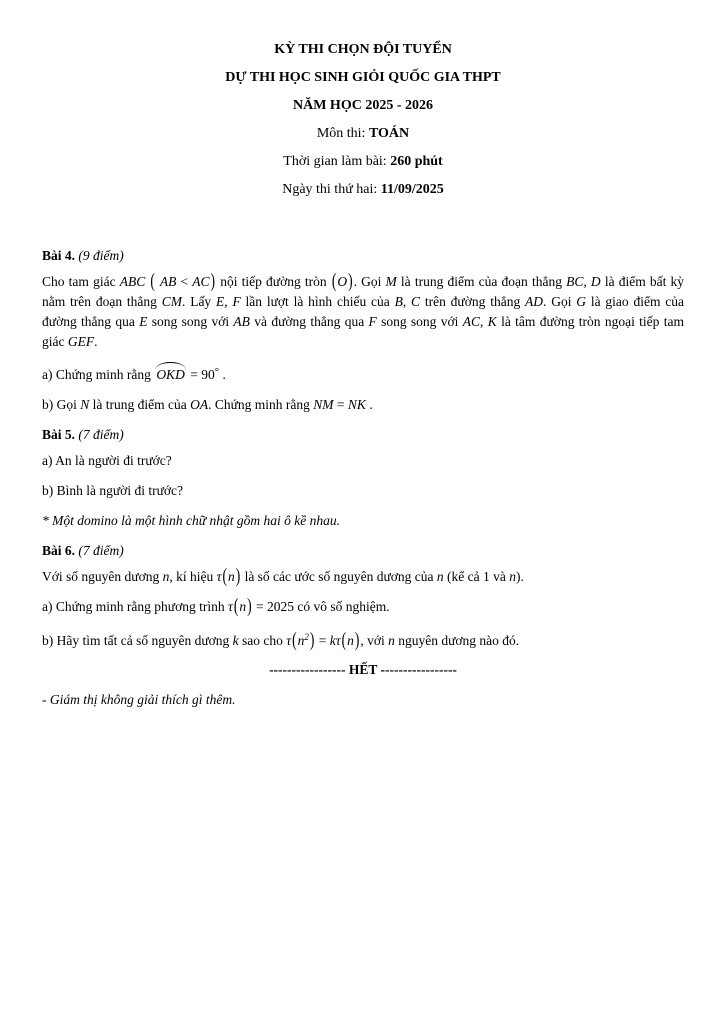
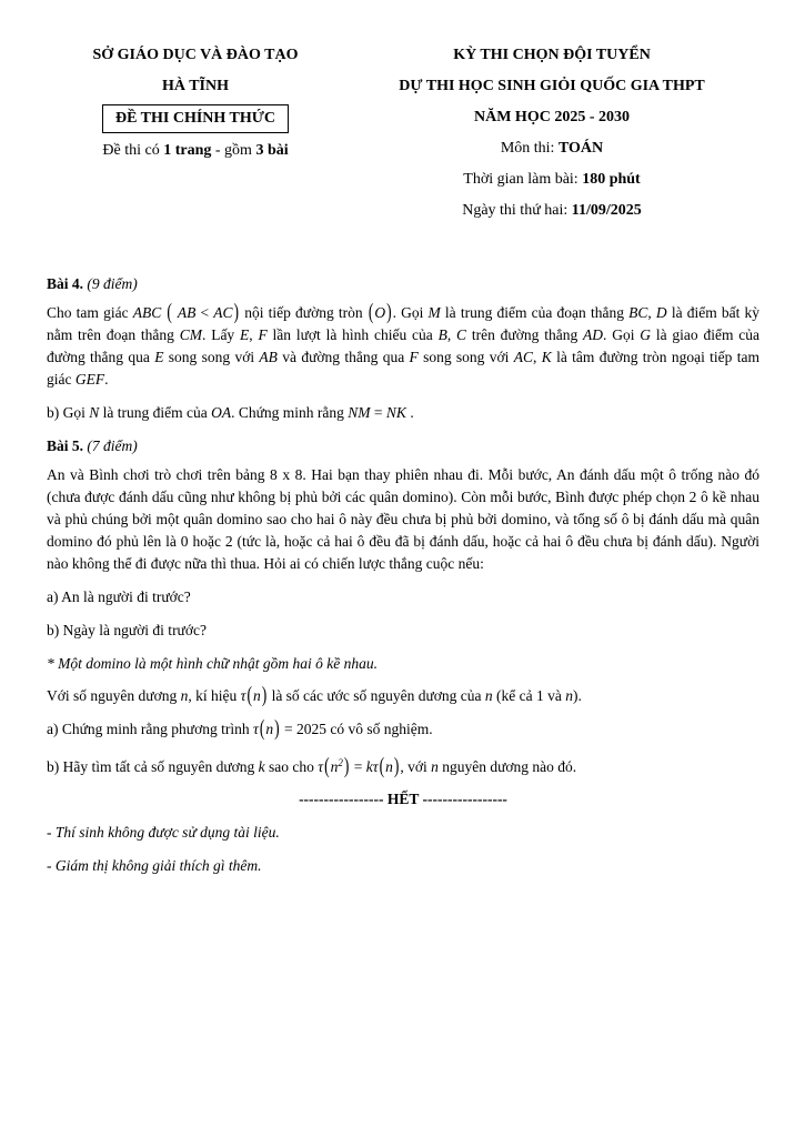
+ SỞ GIÁO DỤC VÀ ĐÀO TẠO
+ HÀ TĨNH
+ ĐỀ THI CHÍNH THỨC
+ Đề thi có 1 trang - gồm 3 bài
  KỲ THI CHỌN ĐỘI TUYỂN
  DỰ THI HỌC SINH GIỎI QUỐC GIA THPT
- NĂM HỌC 2025 - 2026
+ NĂM HỌC 2025 - 2030
  Môn thi: TOÁN
- Thời gian làm bài: 260 phút
+ Thời gian làm bài: 180 phút
  Ngày thi thứ hai: 11/09/2025
  Bài 4. (9 điểm)
  Cho tam giác ABC ( AB < AC) nội tiếp đường tròn (O). Gọi M là trung điểm của đoạn thẳng BC, D là điểm bất kỳ nằm trên đoạn thẳng CM. Lấy E, F lần lượt là hình chiếu của B, C trên đường thẳng AD. Gọi G là giao điểm của đường thẳng qua E song song với AB và đường thẳng qua F song song với AC, K là tâm đường tròn ngoại tiếp tam giác GEF.
- a) Chứng minh rằng OKD = 90° .
  b) Gọi N là trung điểm của OA. Chứng minh rằng NM = NK .
  Bài 5. (7 điểm)
+ An và Bình chơi trò chơi trên bảng 8 x 8. Hai bạn thay phiên nhau đi. Mỗi bước, An đánh dấu một ô trống nào đó (chưa được đánh dấu cũng như không bị phủ bởi các quân domino). Còn mỗi bước, Bình được phép chọn 2 ô kề nhau và phủ chúng bởi một quân domino sao cho hai ô này đều chưa bị phủ bởi domino, và tổng số ô bị đánh dấu mà quân domino đó phủ lên là 0 hoặc 2 (tức là, hoặc cả hai ô đều đã bị đánh dấu, hoặc cả hai ô đều chưa bị đánh dấu). Người nào không thể đi được nữa thì thua. Hỏi ai có chiến lược thắng cuộc nếu:
  a) An là người đi trước?
- b) Bình là người đi trước?
+ b) Ngày là người đi trước?
  * Một domino là một hình chữ nhật gồm hai ô kề nhau.
- Bài 6. (7 điểm)
  Với số nguyên dương n, kí hiệu τ(n) là số các ước số nguyên dương của n (kể cả 1 và n).
  a) Chứng minh rằng phương trình τ(n) = 2025 có vô số nghiệm.
  b) Hãy tìm tất cả số nguyên dương k sao cho τ(n2) = kτ(n), với n nguyên dương nào đó.
  ----------------- HẾT -----------------
+ - Thí sinh không được sử dụng tài liệu.
  - Giám thị không giải thích gì thêm.
